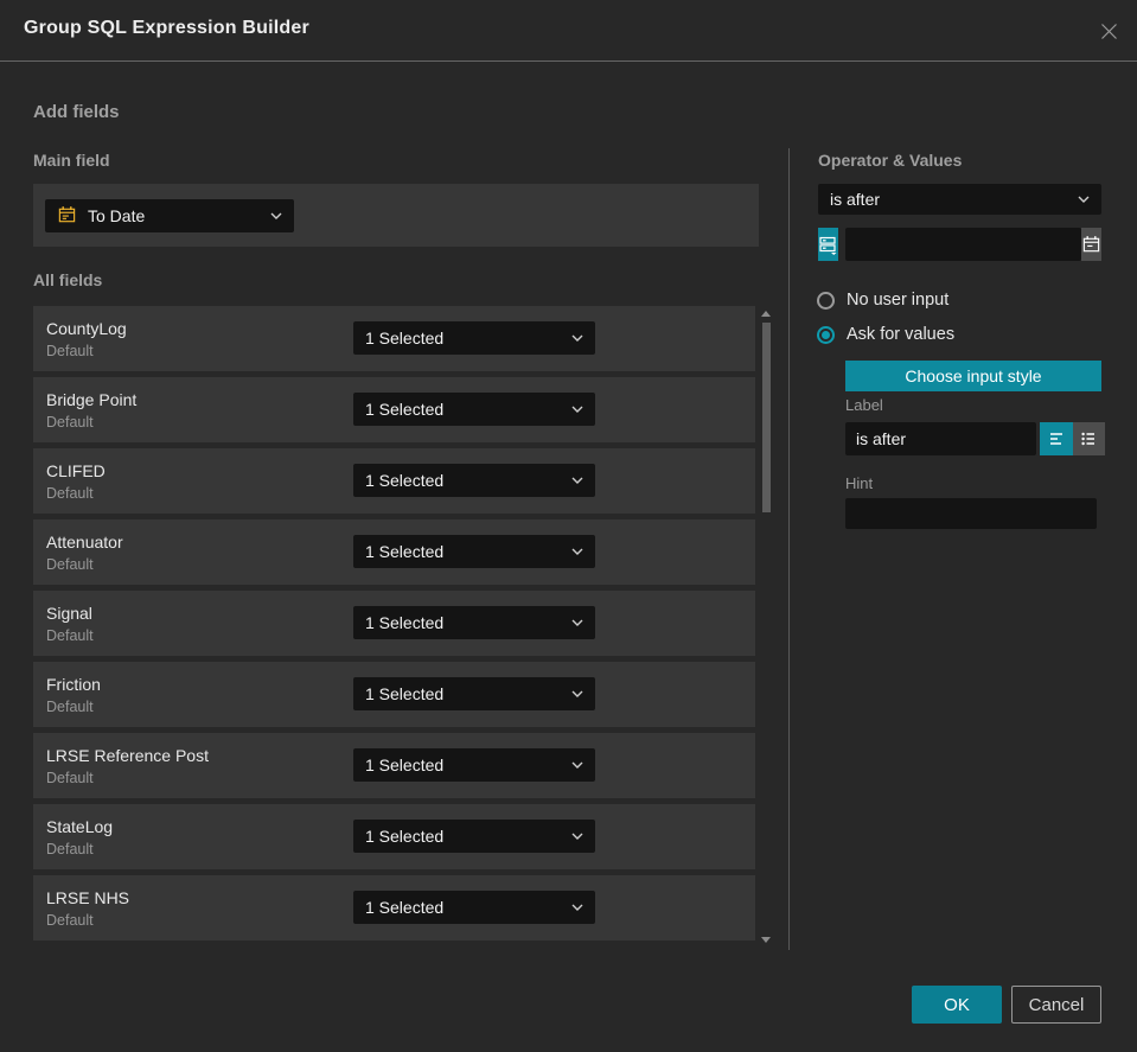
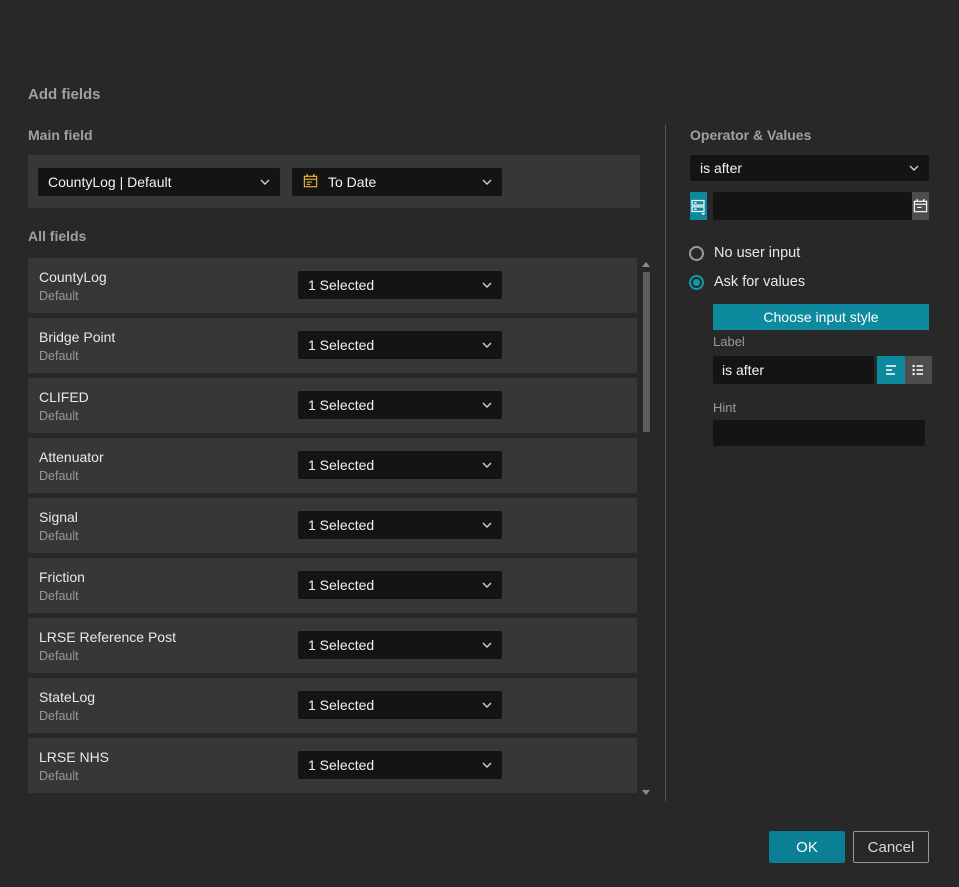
- Group SQL Expression Builder
  Add fields
  Main field
+ CountyLog | Default
  To Date
  All fields
  CountyLog
  Default
  1 Selected
  Bridge Point
  Default
  1 Selected
  CLIFED
  Default
  1 Selected
  Attenuator
  Default
  1 Selected
  Signal
  Default
  1 Selected
  Friction
  Default
  1 Selected
  LRSE Reference Post
  Default
  1 Selected
  StateLog
  Default
  1 Selected
  LRSE NHS
  Default
  1 Selected
  Operator & Values
  is after
  No user input
  Ask for values
  Choose input style
  Label
  is after
  Hint
  OK
  Cancel
